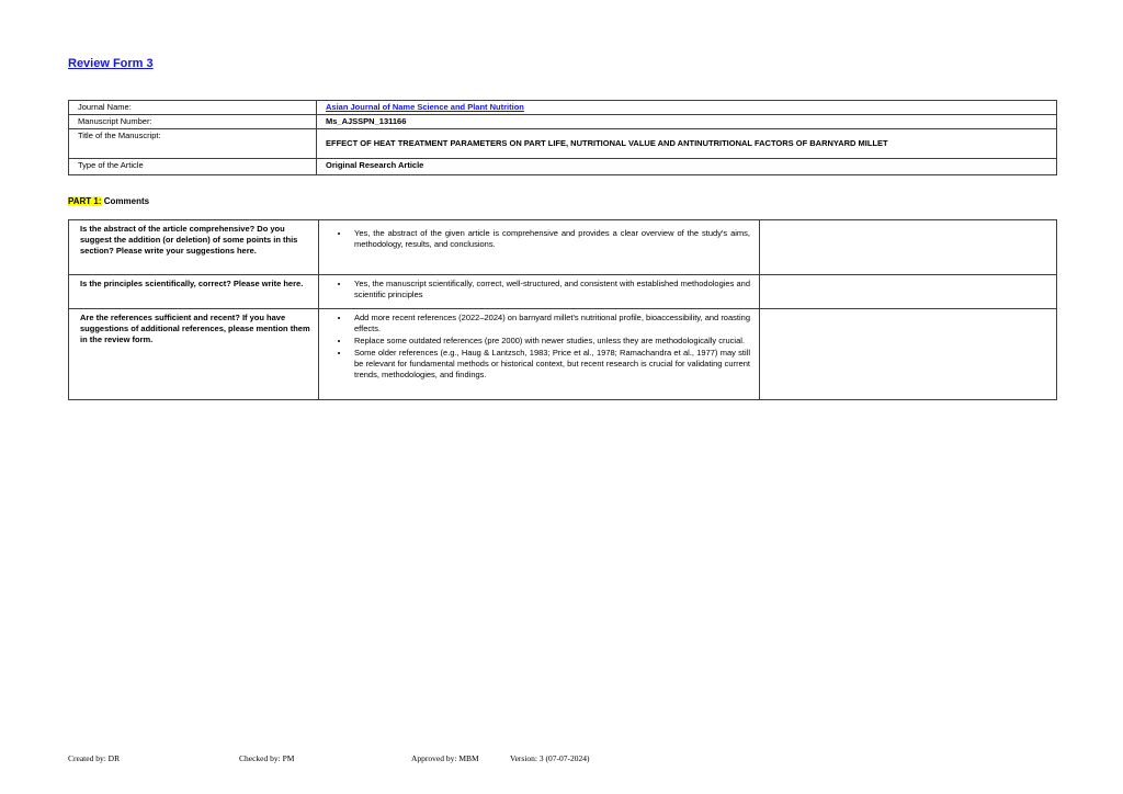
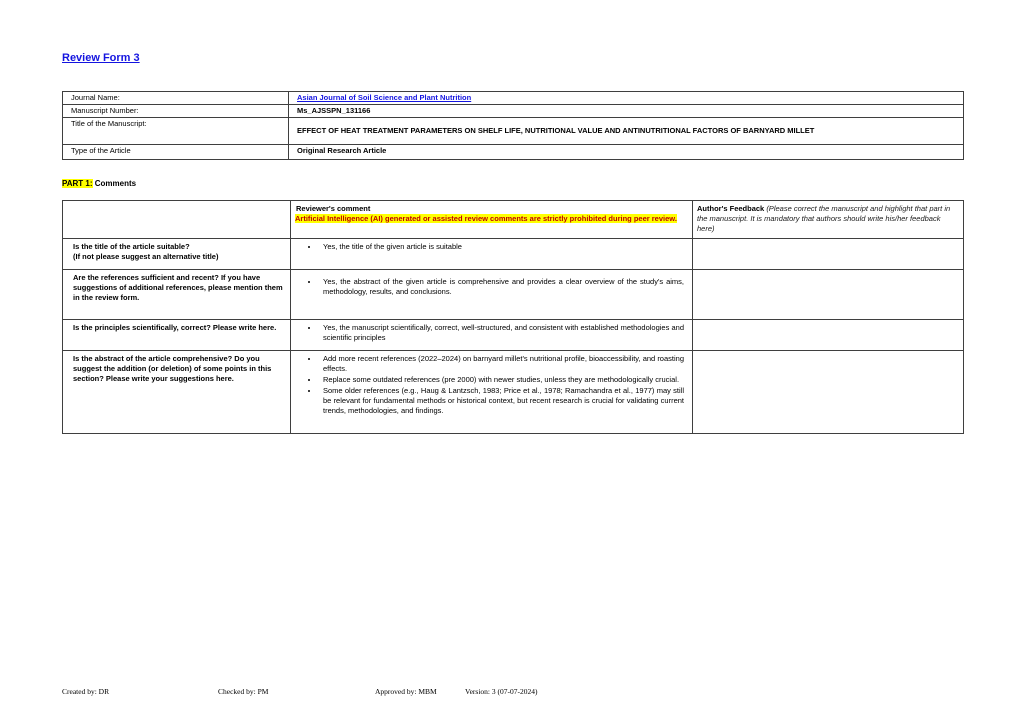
  Review Form 3
- Journal Name:	Asian Journal of Name Science and Plant Nutrition
+ Journal Name:	Asian Journal of Soil Science and Plant Nutrition
  Manuscript Number:	Ms_AJSSPN_131166
- Title of the Manuscript:	EFFECT OF HEAT TREATMENT PARAMETERS ON PART LIFE, NUTRITIONAL VALUE AND ANTINUTRITIONAL FACTORS OF BARNYARD MILLET
+ Title of the Manuscript:	EFFECT OF HEAT TREATMENT PARAMETERS ON SHELF LIFE, NUTRITIONAL VALUE AND ANTINUTRITIONAL FACTORS OF BARNYARD MILLET
  Type of the Article	Original Research Article
  PART 1: Comments
+ 	Reviewer's comment Artificial Intelligence (AI) generated or assisted review comments are strictly prohibited during peer review.	Author's Feedback (Please correct the manuscript and highlight that part in the manuscript. It is mandatory that authors should write his/her feedback here)
+ Is the title of the article suitable? (If not please suggest an alternative title)	Yes, the title of the given article is suitable
- Is the abstract of the article comprehensive? Do you suggest the addition (or deletion) of some points in this section? Please write your suggestions here.	Yes, the abstract of the given article is comprehensive and provides a clear overview of the study's aims, methodology, results, and conclusions.
+ Are the references sufficient and recent? If you have suggestions of additional references, please mention them in the review form.	Yes, the abstract of the given article is comprehensive and provides a clear overview of the study's aims, methodology, results, and conclusions.
  Is the principles scientifically, correct? Please write here.	Yes, the manuscript scientifically, correct, well-structured, and consistent with established methodologies and scientific principles
- Are the references sufficient and recent? If you have suggestions of additional references, please mention them in the review form.	Add more recent references (2022–2024) on barnyard millet's nutritional profile, bioaccessibility, and roasting effects. Replace some outdated references (pre 2000) with newer studies, unless they are methodologically crucial. Some older references (e.g., Haug & Lantzsch, 1983; Price et al., 1978; Ramachandra et al., 1977) may still be relevant for fundamental methods or historical context, but recent research is crucial for validating current trends, methodologies, and findings.
+ Is the abstract of the article comprehensive? Do you suggest the addition (or deletion) of some points in this section? Please write your suggestions here.	Add more recent references (2022–2024) on barnyard millet's nutritional profile, bioaccessibility, and roasting effects. Replace some outdated references (pre 2000) with newer studies, unless they are methodologically crucial. Some older references (e.g., Haug & Lantzsch, 1983; Price et al., 1978; Ramachandra et al., 1977) may still be relevant for fundamental methods or historical context, but recent research is crucial for validating current trends, methodologies, and findings.
  Created by: DR
  Checked by: PM
  Approved by: MBM
  Version: 3 (07-07-2024)
